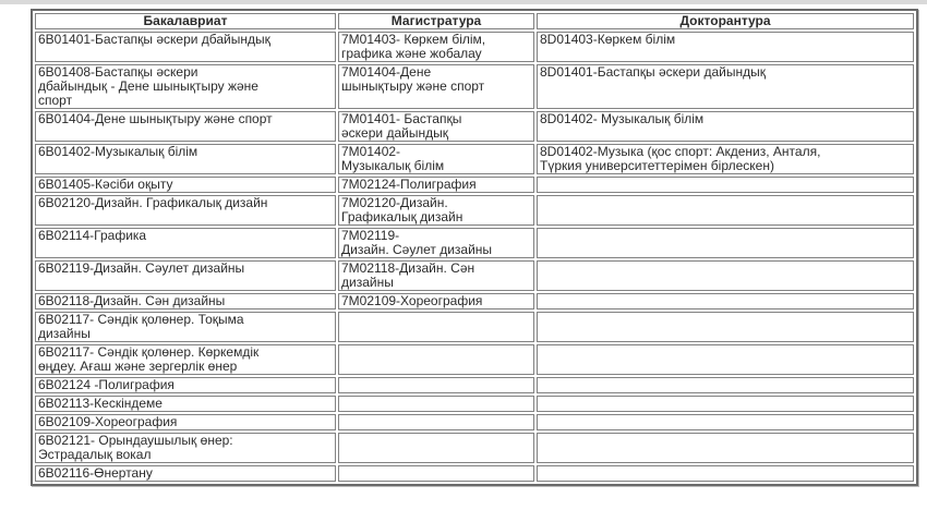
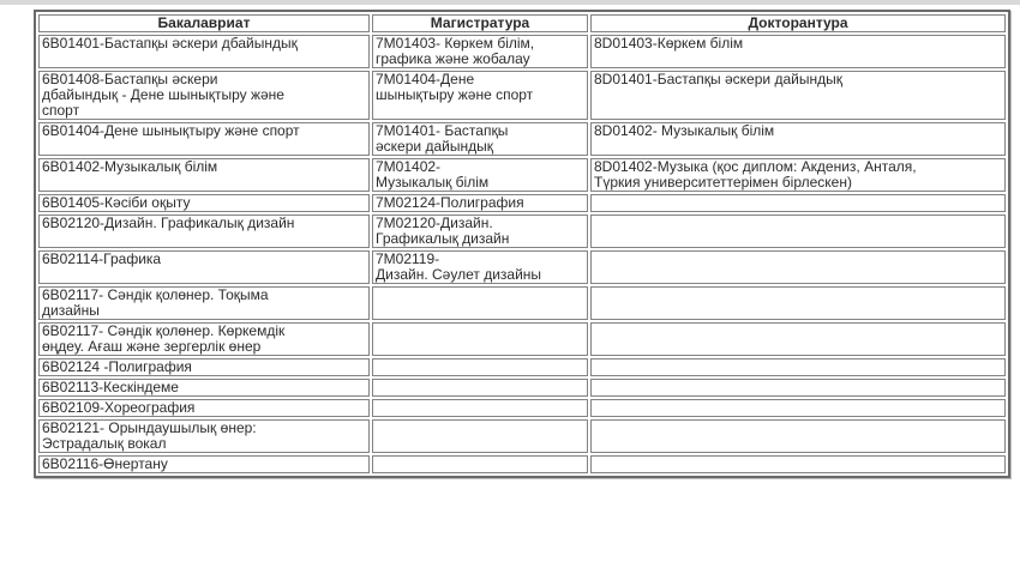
  Бакалавриат	Магистратура	Докторантура
  6В01401-Бастапқы әскери дбайындық	7М01403- Көркем білім, графика және жобалау	8D01403-Көркем білім
  6В01408-Бастапқы әскери дбайындық - Дене шынықтыру және спорт	7М01404-Дене шынықтыру және спорт	8D01401-Бастапқы әскери дайындық
  6В01404-Дене шынықтыру және спорт	7М01401- Бастапқы әскери дайындық	8D01402- Музыкалық білім
- 6В01402-Музыкалық білім	7М01402- Музыкалық білім	8D01402-Музыка (қос спорт: Акдениз, Анталя, Түркия университеттерімен бірлескен)
+ 6В01402-Музыкалық білім	7М01402- Музыкалық білім	8D01402-Музыка (қос диплом: Акдениз, Анталя, Түркия университеттерімен бірлескен)
  6В01405-Кәсіби оқыту	7М02124-Полиграфия
  6В02120-Дизайн. Графикалық дизайн	7М02120-Дизайн. Графикалық дизайн
  6В02114-Графика	7М02119- Дизайн. Сәулет дизайны
- 6В02119-Дизайн. Сәулет дизайны	7М02118-Дизайн. Сән дизайны
- 6В02118-Дизайн. Сән дизайны	7М02109-Хореография
  6В02117- Сәндік қолөнер. Тоқыма дизайны
  6В02117- Сәндік қолөнер. Көркемдік өңдеу. Ағаш және зергерлік өнер
  6В02124 -Полиграфия
  6В02113-Кескіндеме
  6В02109-Хореография
  6В02121- Орындаушылық өнер: Эстрадалық вокал
  6В02116-Өнертану
